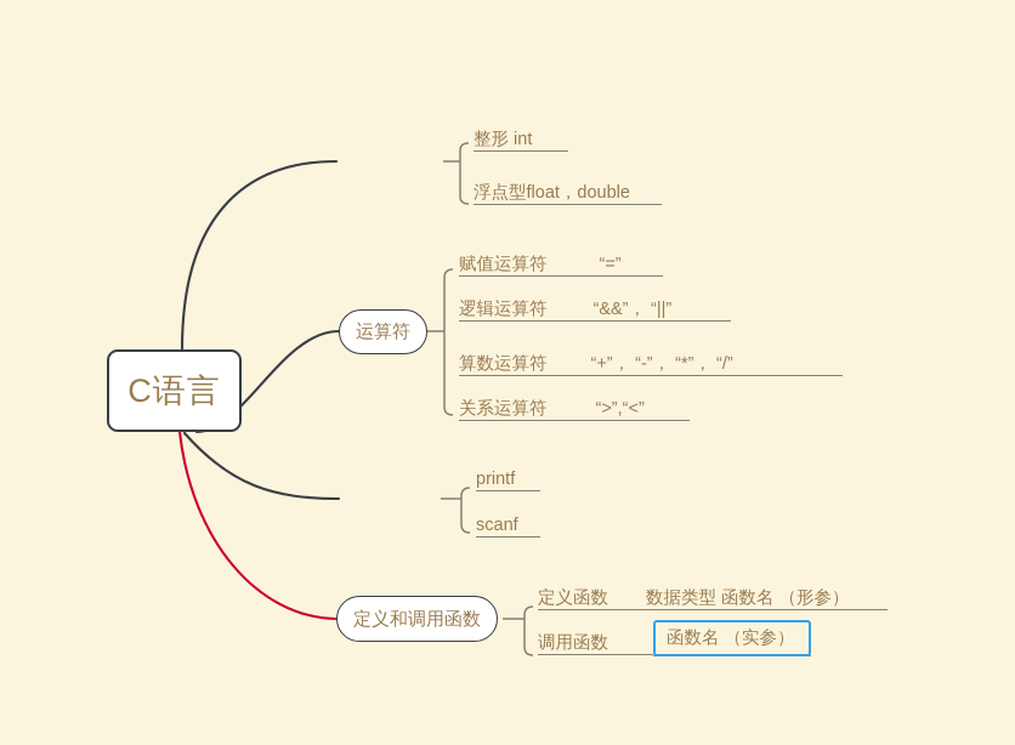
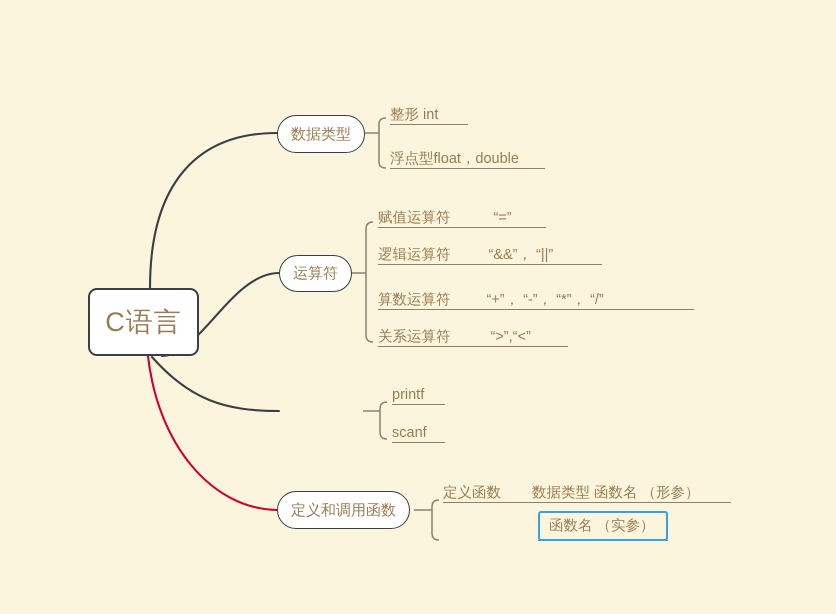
  C语言
+ 数据类型
  运算符
  定义和调用函数
  整形 int
  浮点型float，double
  赋值运算符
  “=”
  逻辑运算符
  “&&”， “||”
  算数运算符
  “+”， “-”， “*”， “/”
  关系运算符
  “>”,“<”
  printf
  scanf
  定义函数
  数据类型 函数名 （形参）
- 调用函数
  函数名 （实参）
